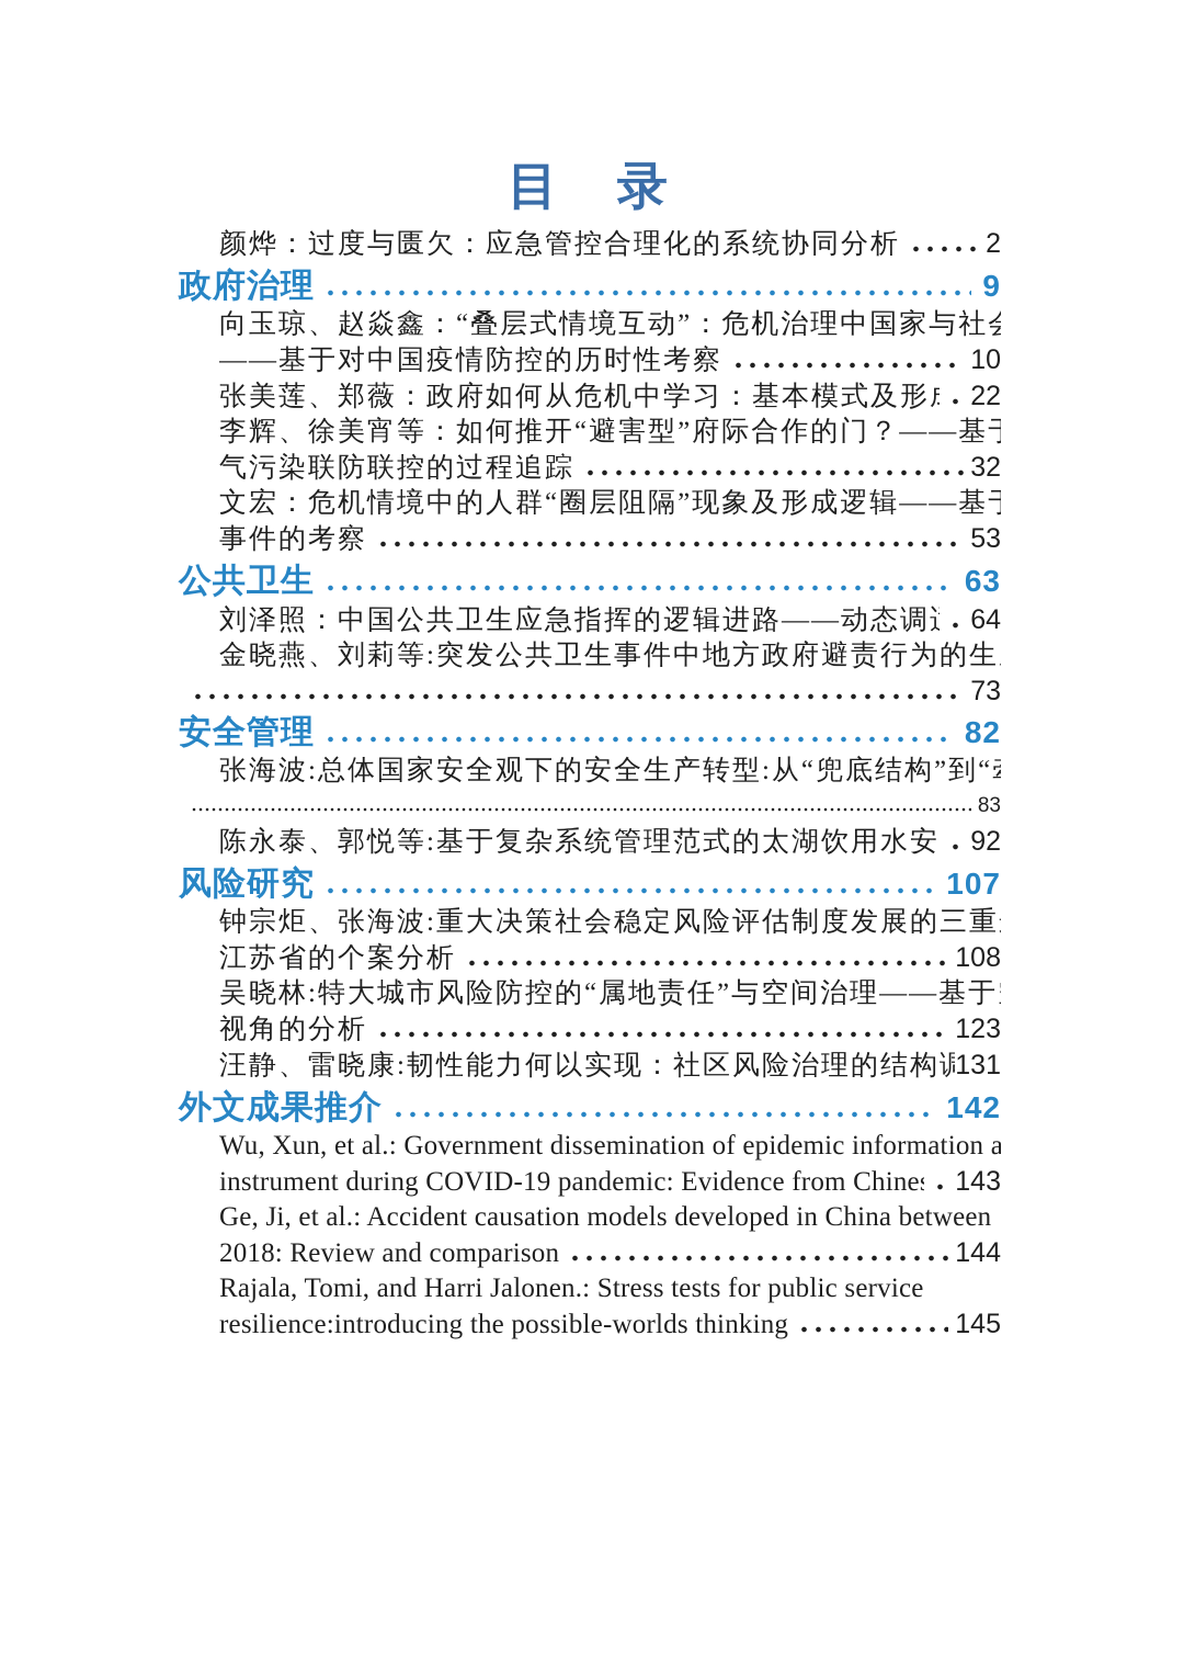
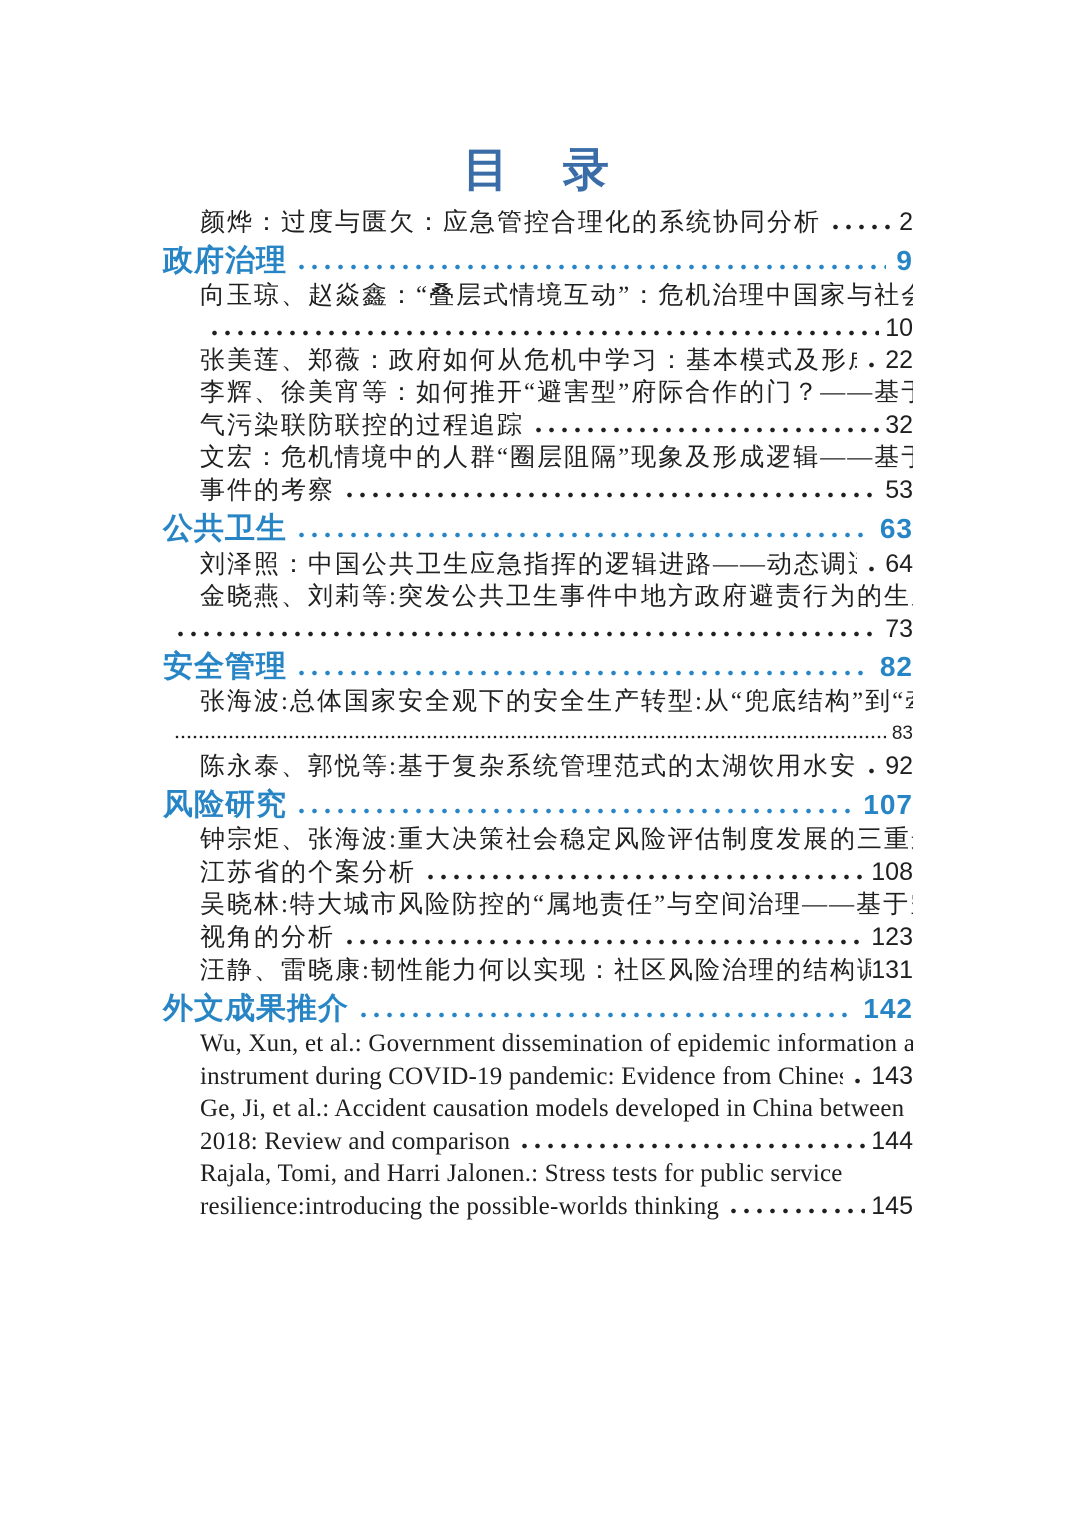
  目 录
  颜烨：过度与匮欠：应急管控合理化的系统协同分析
  2
  政府治理
  9
  向玉琼、赵焱鑫：“叠层式情境互动”：危机治理中国家与社
- ——基于对中国疫情防控的历时性考察
  10
  张美莲、郑薇：政府如何从危机中学习：基本模式及形
  22
  李辉、徐美宵等：如何推开“避害型”府际合作的门？——基
  气污染联防联控的过程追踪
  32
  文宏：危机情境中的人群“圈层阻隔”现象及形成逻辑——基
  事件的考察
  53
  公共卫生
  63
  刘泽照：中国公共卫生应急指挥的逻辑进路——动态调
  64
  金晓燕、刘莉等:突发公共卫生事件中地方政府避责行为的生
  73
  安全管理
  82
  张海波:总体国家安全观下的安全生产转型:从“兜底结构”到“
  83
  陈永泰、郭悦等:基于复杂系统管理范式的太湖饮用水安
  92
  风险研究
  107
  钟宗炬、张海波:重大决策社会稳定风险评估制度发展的三重
  江苏省的个案分析
  108
  吴晓林:特大城市风险防控的“属地责任”与空间治理——基于
  视角的分析
  123
  汪静、雷晓康:韧性能力何以实现：社区风险治理的结构调
  131
  外文成果推介
  142
  Wu, Xun, et al.: Government dissemination of epidemic information a
  instrument during COVID-19 pandemic: Evidence from Chine
  143
  Ge, Ji, et al.: Accident causation models developed in China between
  2018: Review and comparison
  144
  Rajala, Tomi, and Harri Jalonen.: Stress tests for public service
  resilience:introducing the possible-worlds thinking
  145
